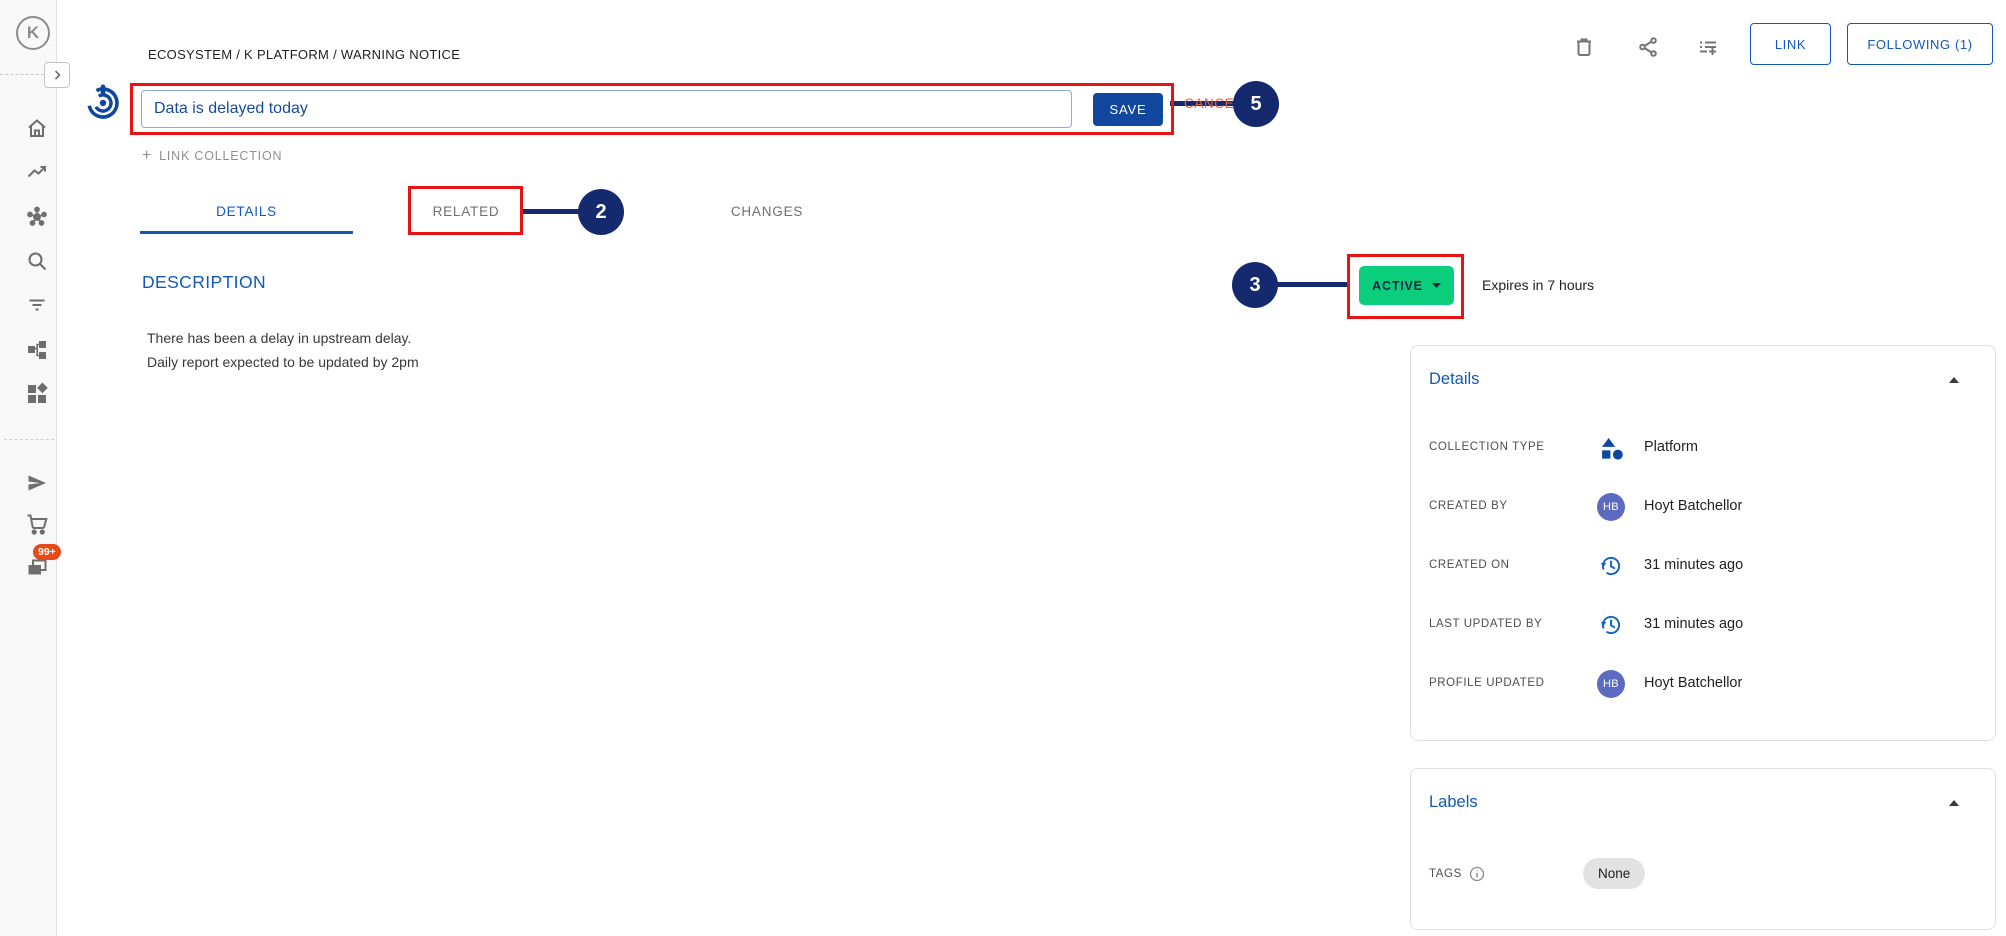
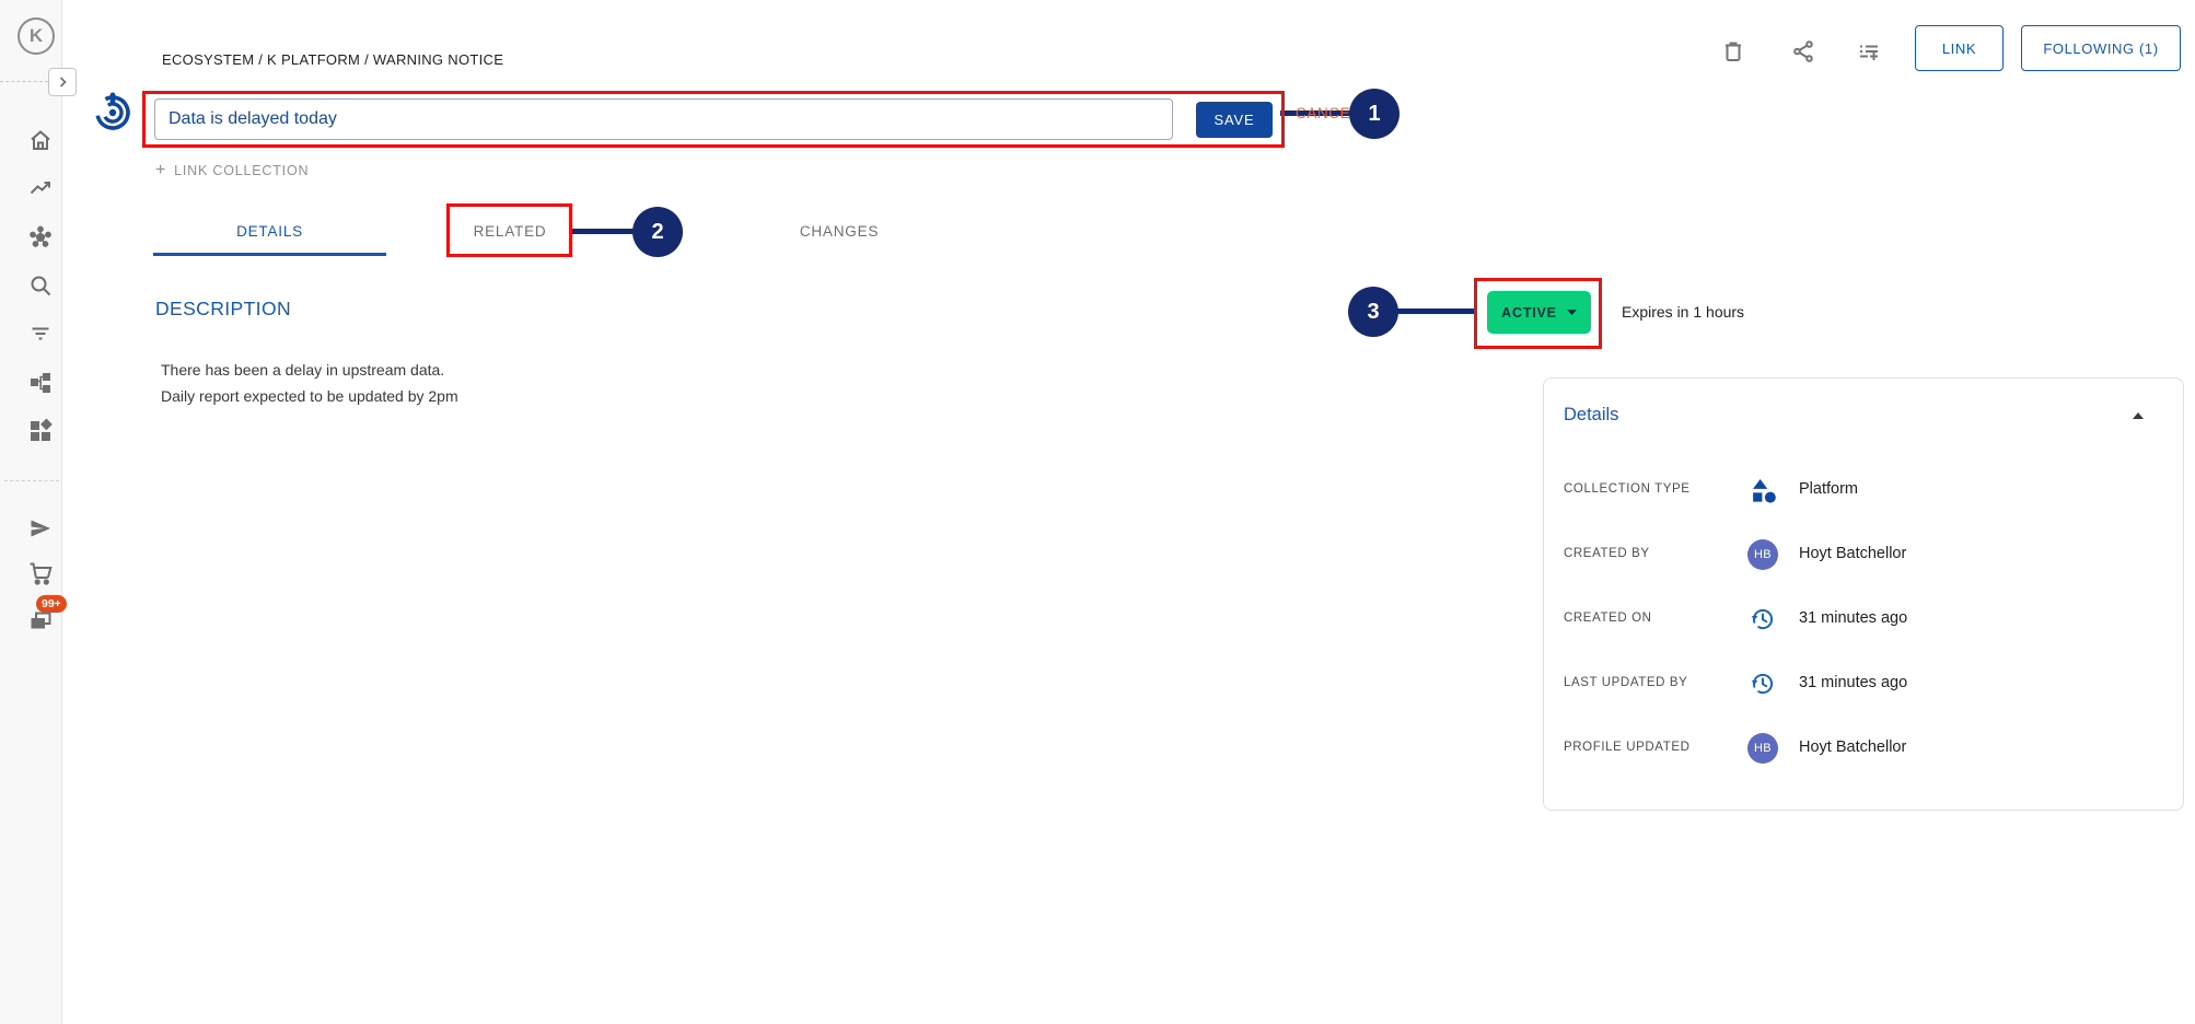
  K
  99+
  LINK
  FOLLOWING (1)
  ECOSYSTEM / K PLATFORM / WARNING NOTICE
  Data is delayed today
  SAVE
  CANCE
  +
  LINK COLLECTION
  DETAILS
  RELATED
  CHANGES
  DESCRIPTION
- There has been a delay in upstream delay.
+ There has been a delay in upstream data.
  Daily report expected to be updated by 2pm
  ACTIVE
- Expires in 7 hours
+ Expires in 1 hours
  Details
  COLLECTION TYPE
  Platform
  CREATED BY
  HB
  Hoyt Batchellor
  CREATED ON
  31 minutes ago
  LAST UPDATED BY
  31 minutes ago
  PROFILE UPDATED
  HB
  Hoyt Batchellor
- Labels
- TAGS
- None
- 5
+ 1
  2
  3
